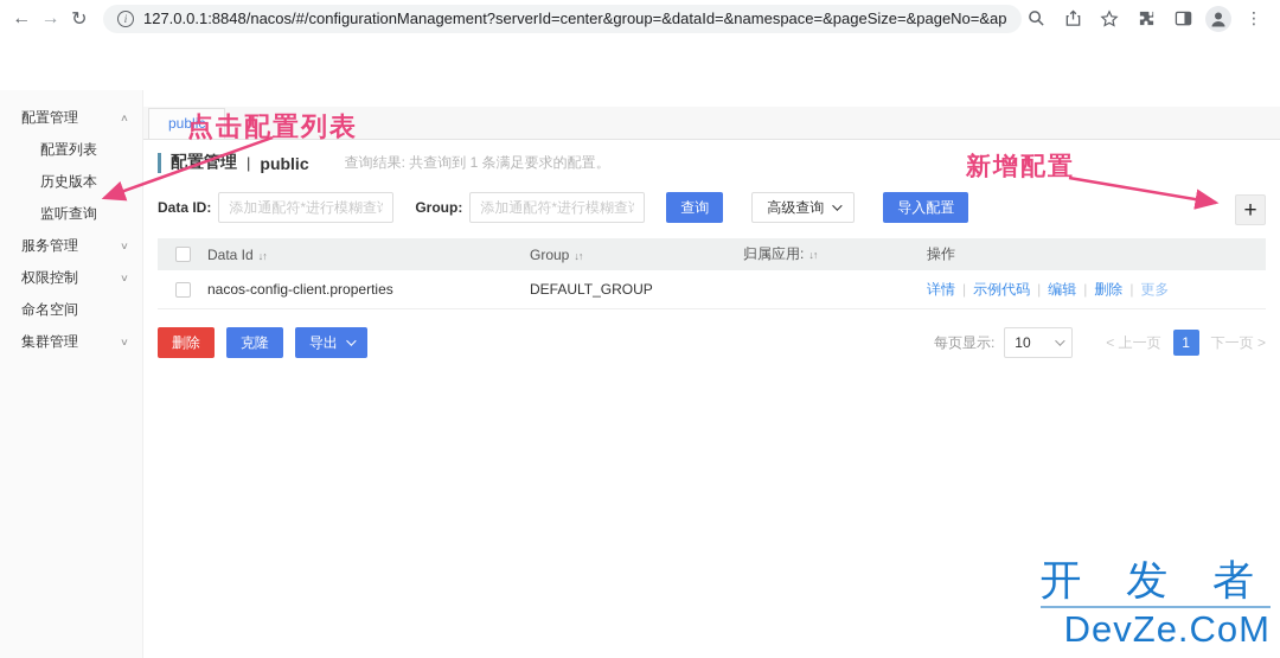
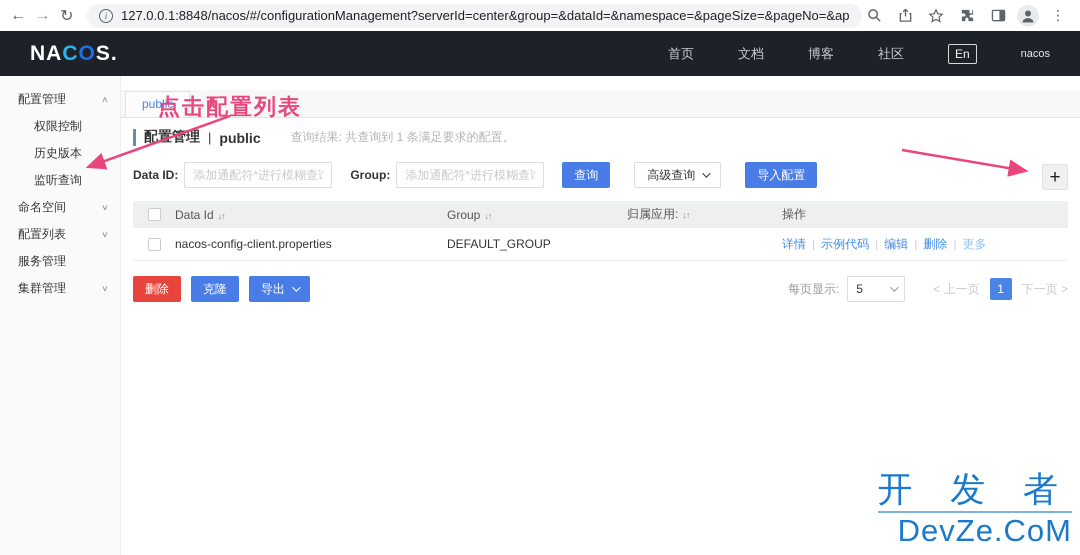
  ←
  →
  ↻
  i
  127.0.0.1:8848/nacos/#/configurationManagement?serverId=center&group=&dataId=&namespace=&pageSize=&pageNo=&ap
  ⋮
+ NACOS.
+ 首页
+ 文档
+ 博客
+ 社区
+ En
+ nacos
  配置管理
  ∧
- 配置列表
+ 权限控制
  历史版本
  监听查询
- 服务管理
+ 命名空间
  ∨
- 权限控制
+ 配置列表
  ∨
- 命名空间
+ 服务管理
  集群管理
  ∨
  public
  配置管理
  |
  public
  查询结果: 共查询到 1 条满足要求的配置。
  Data ID:
  添加通配符*进行模糊查
  Group:
  添加通配符*进行模糊查
  查询
  高级查询
  导入配置
  +
  Data Id ↓↑
  Group ↓↑
  归属应用: ↓↑
  操作
  nacos-config-client.properties
  DEFAULT_GROUP
  详情 | 示例代码 | 编辑 | 删除 | 更多
  删除
  克隆
  导出
  每页显示:
- 10
+ 5
  < 上一页
  1
  下一页 >
  点击配置列表
- 新增配置
  开 发 者
  DevZe.CoM
